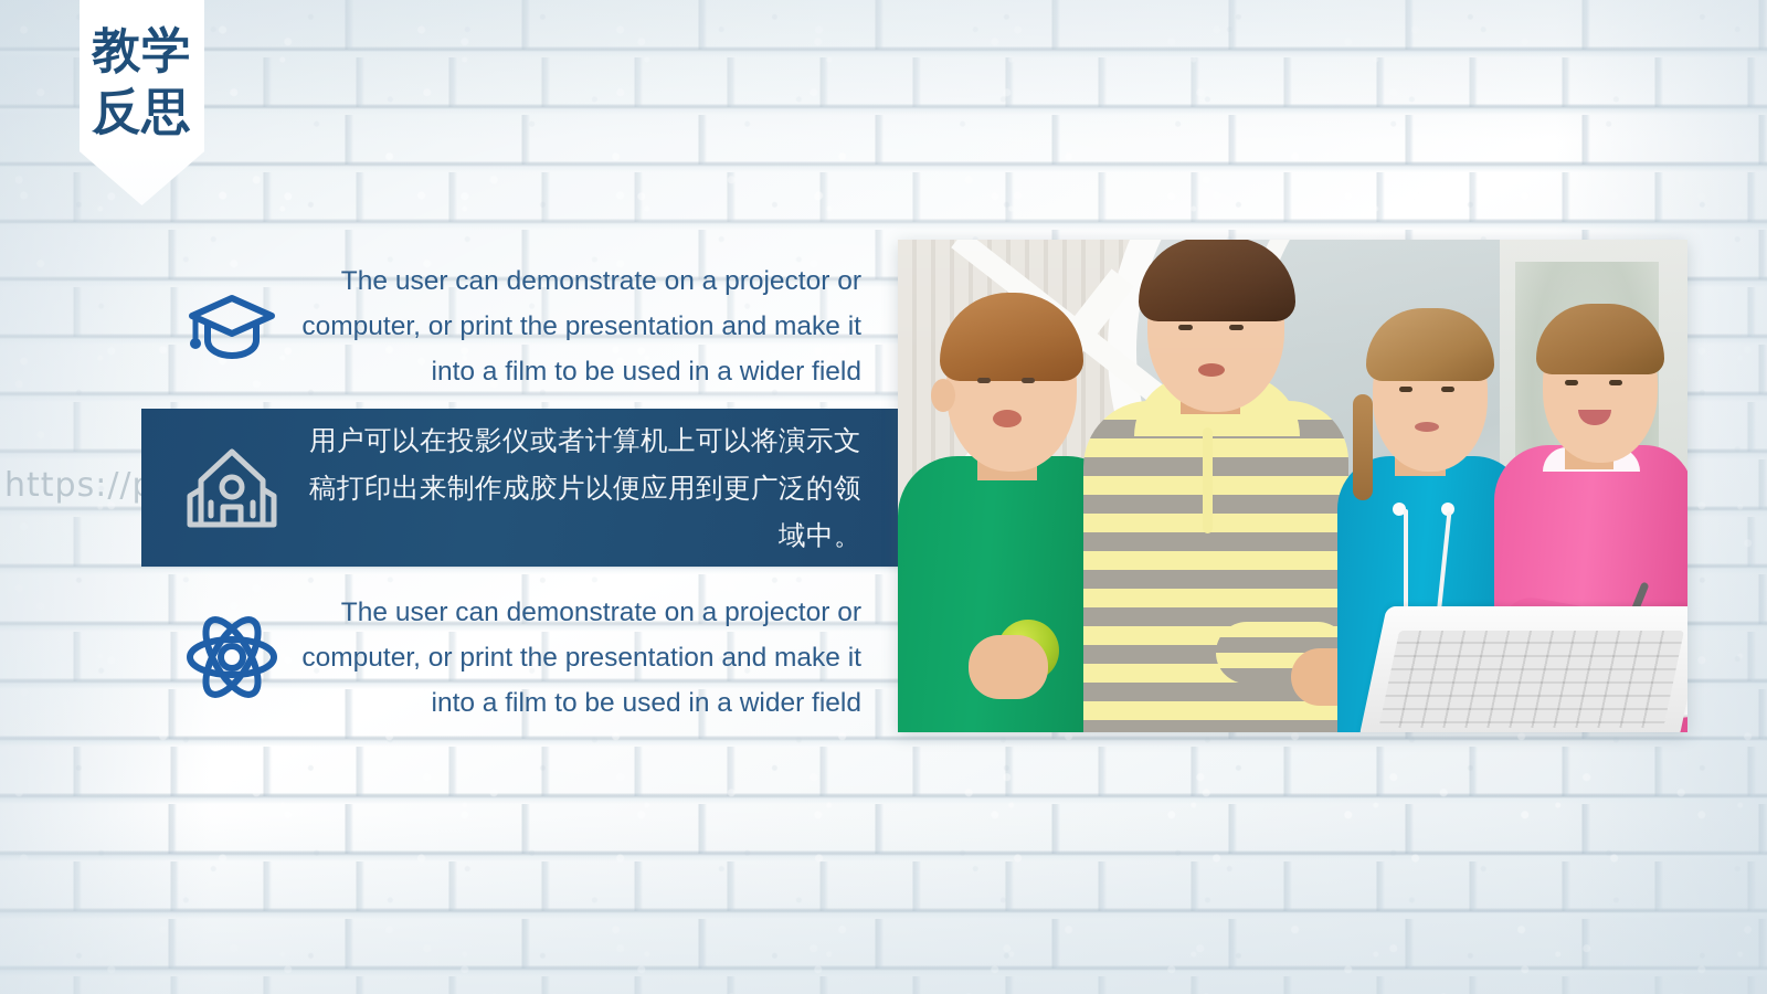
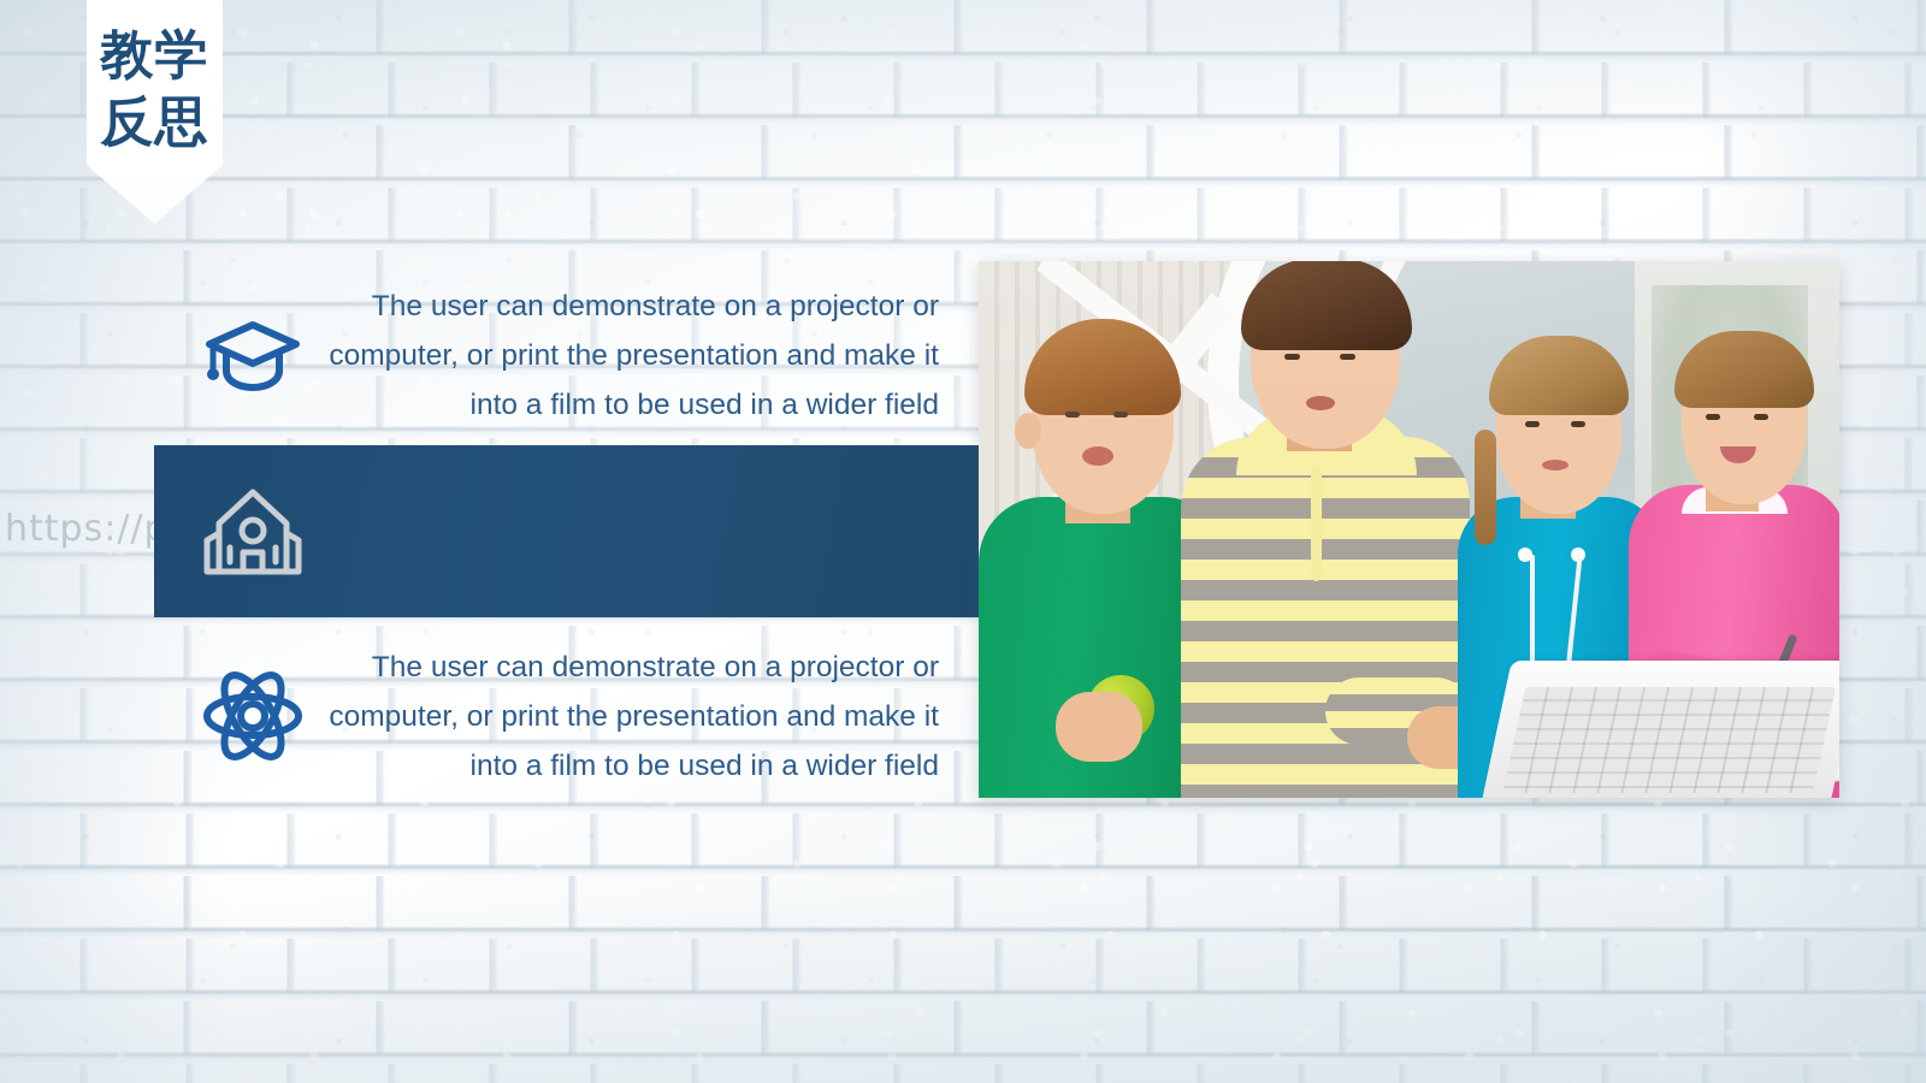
  https://
  教学
  反思
  The user can demonstrate on a projector or computer, or print the presentation and make it into a film to be used in a wider field
- 用户可以在投影仪或者计算机上可以将演示文稿打印出来制作成胶片以便应用到更广泛的领域中。
  The user can demonstrate on a projector or computer, or print the presentation and make it into a film to be used in a wider field
